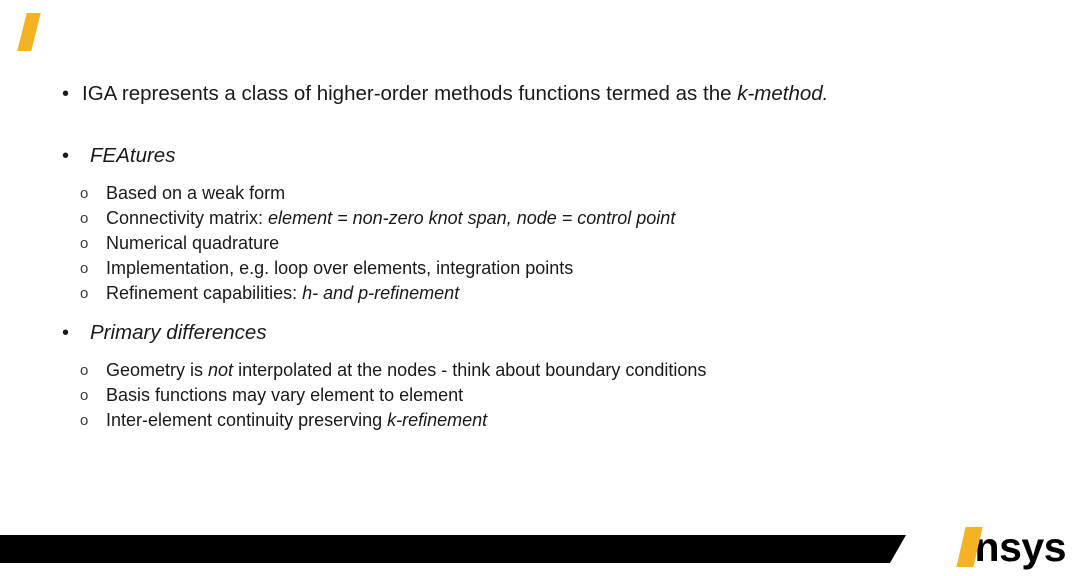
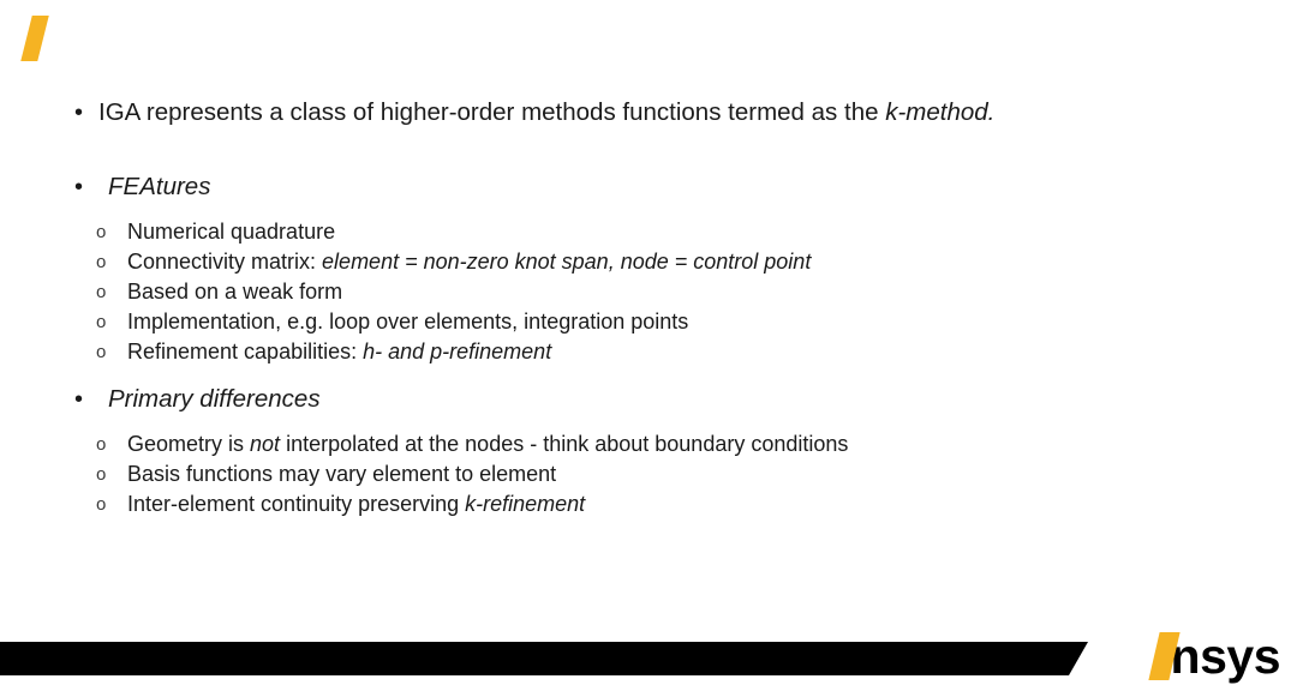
  •
  IGA represents a class of higher-order methods functions termed as the k-method.
  •
  FEAtures
  o
- Based on a weak form
+ Numerical quadrature
  o
  Connectivity matrix: element = non-zero knot span, node = control point
  o
- Numerical quadrature
+ Based on a weak form
  o
  Implementation, e.g. loop over elements, integration points
  o
  Refinement capabilities: h- and p-refinement
  •
  Primary differences
  o
  Geometry is not interpolated at the nodes - think about boundary conditions
  o
  Basis functions may vary element to element
  o
  Inter-element continuity preserving k-refinement
  nsys
